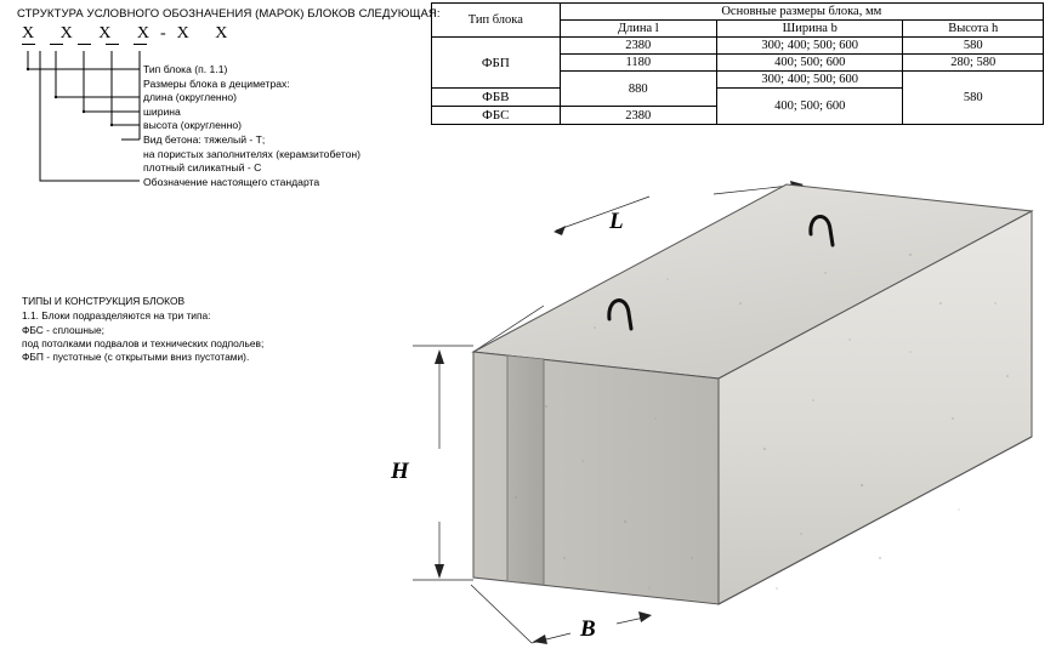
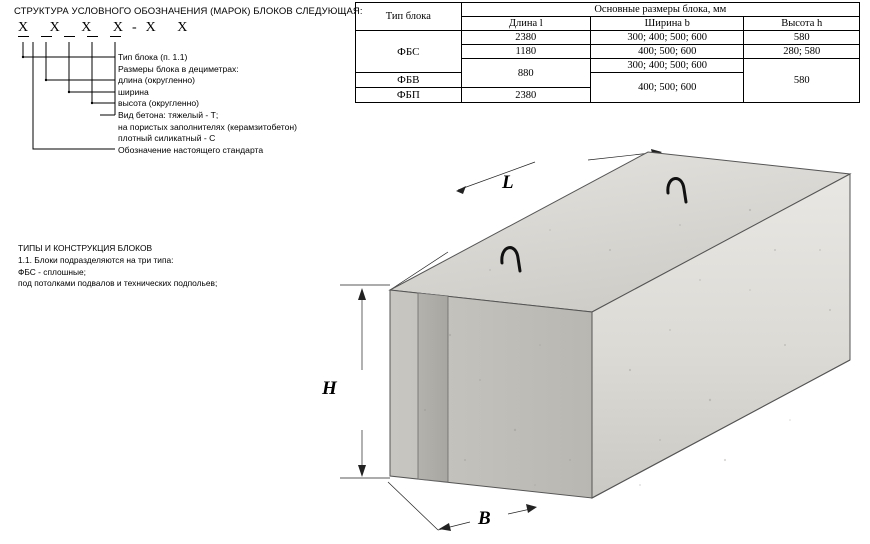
  СТРУКТУРА УСЛОВНОГО ОБОЗНАЧЕНИЯ (МАРОК) БЛОКОВ СЛЕДУЮЩА
  X X X X-X X
  Тип блока (п. 1.1)
  Размеры блока в дециметрах:
  длина (округленно)
  ширина
  высота (округленно)
  Вид бетона: тяжелый - Т;
  на пористых заполнителях (керамзитобетон)
  плотный силикатный - С
  Обозначение настоящего стандарта
  ТИПЫ И КОНСТРУКЦИЯ БЛОКОВ
  1.1. Блоки подразделяются на три типа:
  ФБС - сплошные;
  под потолками подвалов и технических подпольев;
- ФБП - пустотные (с открытыми вниз пустотами).
  Тип блока	Основные размеры блока, мм
  Длина l	Ширина b	Высота h
- ФБП	2380	300; 400; 500; 600	580
+ ФБС	2380	300; 400; 500; 600	580
  1180	400; 500; 600	280; 580
  880	300; 400; 500; 600	580
  ФБВ	400; 500; 600
- ФБС	2380
+ ФБП	2380
  L
  H
  B
